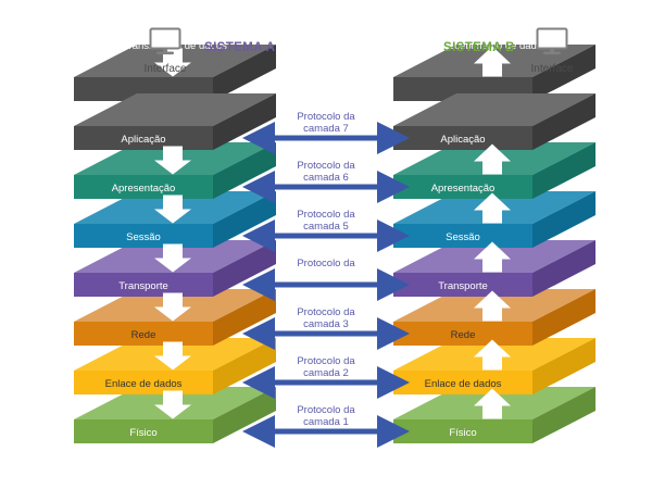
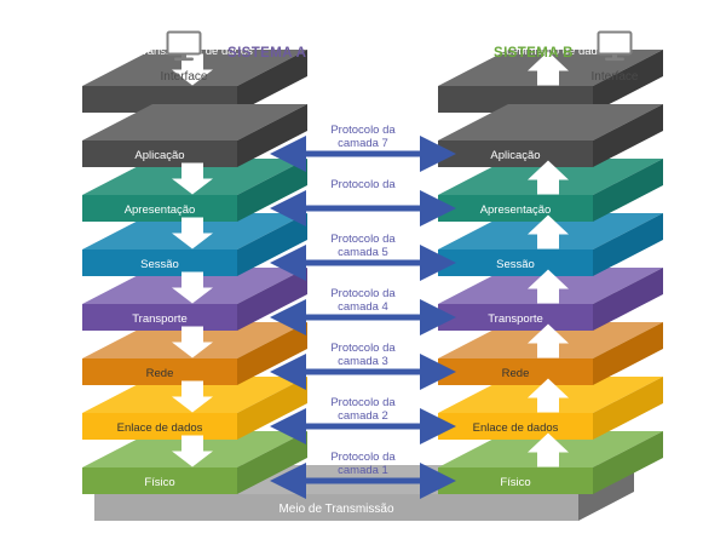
+ Meio de Transmissão
  Aplicação
  Apresentação
  Sessão
  Transporte
  Rede
  Enlace de dados
  Físico
  Recebimento de dad
  Aplicação
  Apresentação
  Sessão
  Transporte
  Rede
  Enlace de dados
  Físico
  Interface
  Interface
  SISTEMA A
  SISTEMA B
  Protocolo da
  camada 7
  Protocolo da
- camada 6
  Protocolo da
  camada 5
  Protocolo da
+ camada 4
  Protocolo da
  camada 3
  Protocolo da
  camada 2
  Protocolo da
  camada 1
